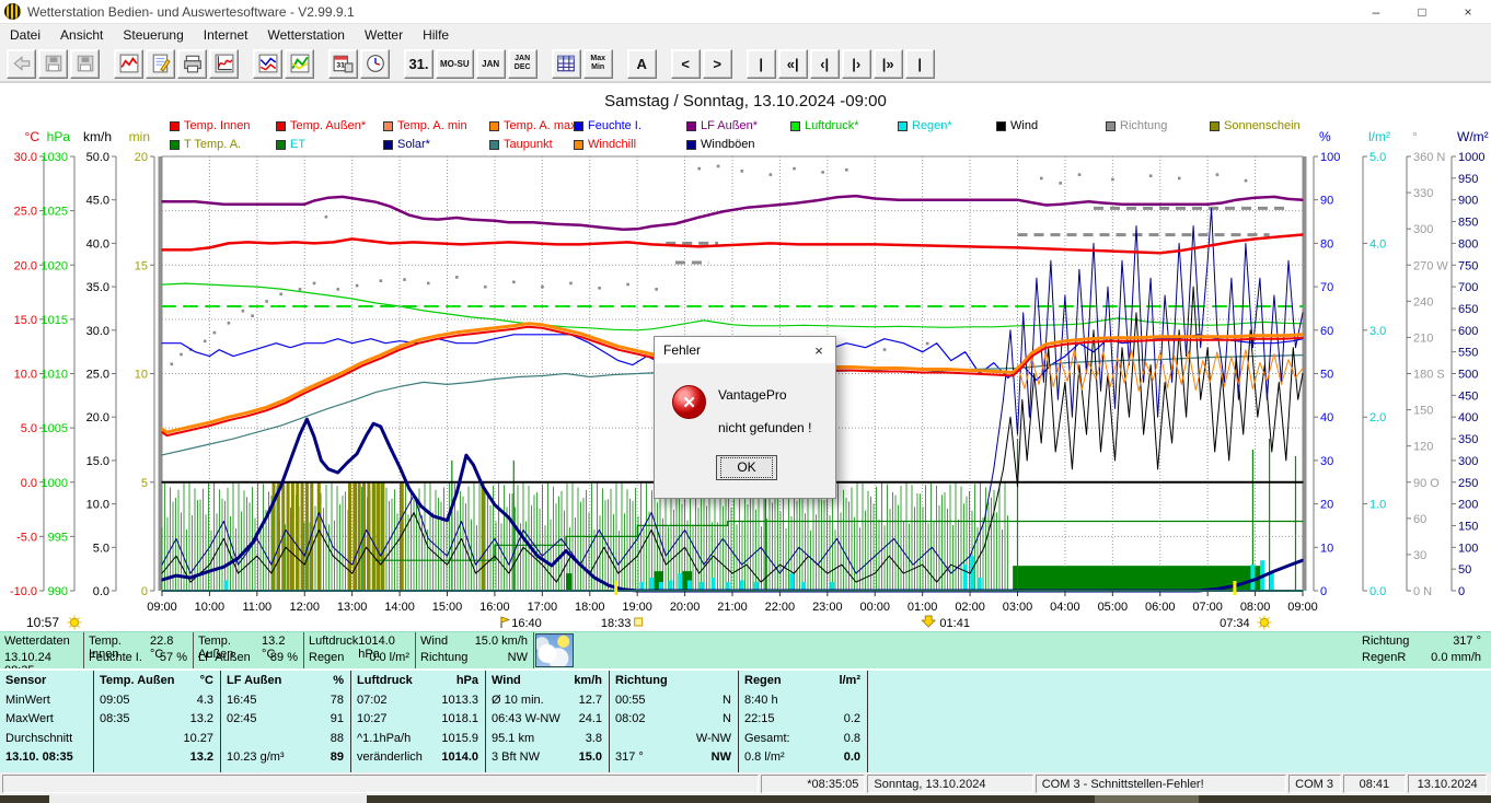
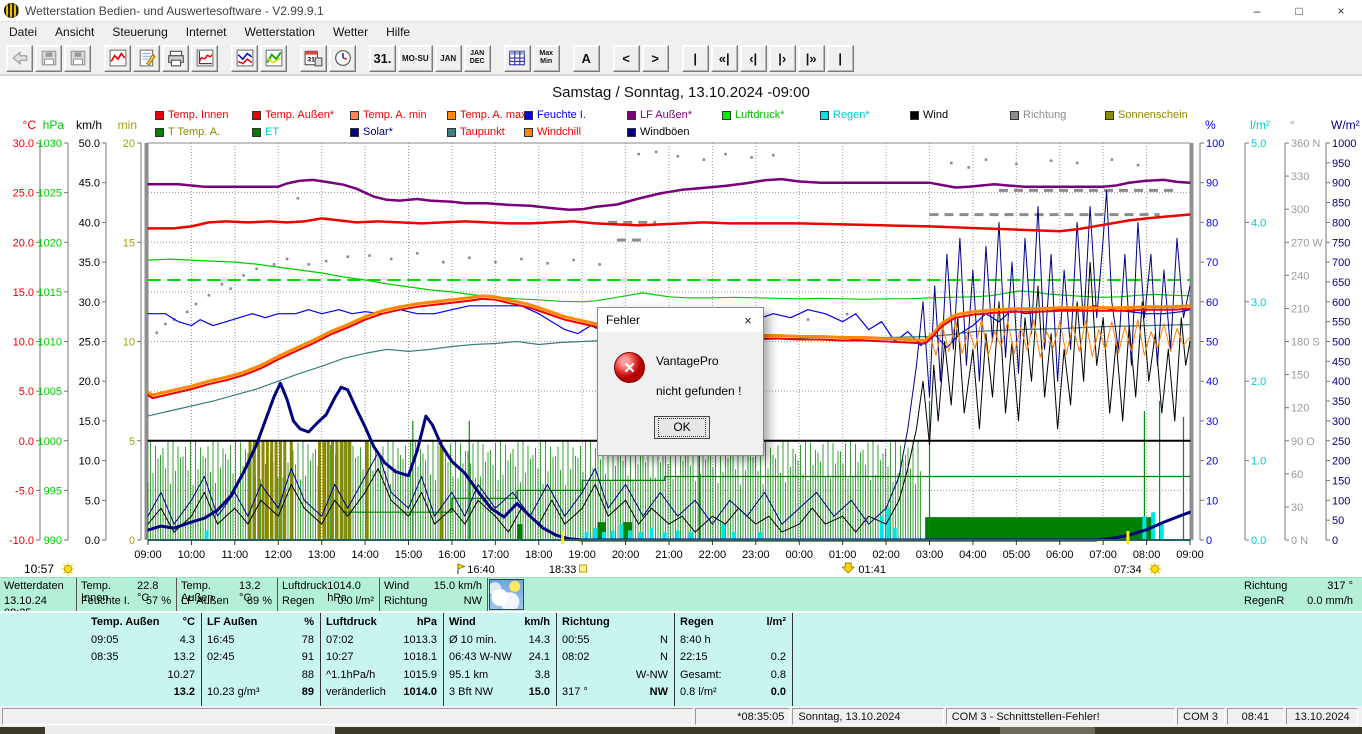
  Wetterstation Bedien- und Auswertesoftware - V2.99.9.1
  –
  □
  ×
  Datei
  Ansicht
  Steuerung
  Internet
  Wetterstation
  Wetter
  Hilfe
  31.
  MO-SU
  JAN
  A
  <
  >
  |
  «|
  ‹|
  |›
  |»
  |
  °C
  30.0
  25.0
  20.0
  15.0
  10.0
  5.0
  0.0
  -5.0
  -10.0
  hPa
  1030
  1025
  1020
  1015
  1010
  1005
  1000
  995
  990
  km/h
  50.0
  45.0
  40.0
  35.0
  30.0
  25.0
  20.0
  15.0
  10.0
  5.0
  0.0
  min
  20
  15
  10
  5
  0
  %
  100
  90
  80
  70
  60
  50
  40
  30
  20
  10
  0
  l/m²
  5.0
  4.0
  3.0
  2.0
  1.0
  0.0
  °
  360 N
  330
  300
  270 W
  240
  210
  180 S
  150
  120
  90 O
  60
  30
  0 N
  W/m²
  1000
  950
  900
  850
  800
  750
  700
  650
  600
  550
  500
  450
  400
  350
  300
  250
  200
  150
  100
  50
  0
  09:00
  10:00
  11:00
  12:00
  13:00
  14:00
  15:00
  16:00
  17:00
  18:00
  19:00
  20:00
  21:00
  22:00
  23:00
  00:00
  01:00
  02:00
  03:00
  04:00
  05:00
  06:00
  07:00
  08:00
  09:00
  16:40
  18:33
  01:41
  07:34
  10:57
  Samstag / Sonntag, 13.10.2024 -09:00
  Temp. Innen
  Temp. Außen*
  Temp. A. min
  Temp. A. ma
  Feuchte I.
  LF Außen*
  Luftdruck*
  Regen*
  Wind
  Richtung
  Sonnenschein
  T Temp. A.
  ET
  Solar*
  Taupunkt
  Windchill
  Windböen
  Wetterdaten
  Temp. Innen
  22.8 °C
  Feuchte I.
  57 %
  Temp. Außen
  13.2 °C
  LF Außen
  89 %
  Luftdruck
  1014.0 hPa
  Regen
  0.0 l/m²
  Wind
  15.0 km/h
  Richtung
  NW
  Richtung
  317 °
  RegenR
  0.0 mm/h
- Sensor
- MinWert
- MaxWert
- Durchschnitt
- 13.10. 08:35
  Temp. Außen
  °C
  09:05
  4.3
  08:35
  13.2
  10.27
  13.2
  LF Außen
  %
  16:45
  78
  02:45
  91
  88
  10.23 g/m³
  89
  Luftdruck
  hPa
  07:02
  1013.3
  10:27
  1018.1
  ^1.1hPa/h
  1015.9
  veränderlich
  1014.0
  Wind
  km/h
  Ø 10 min.
- 12.7
+ 14.3
  06:43 W-NW
  24.1
  95.1 km
  3.8
  3 Bft NW
  15.0
  Richtung
  00:55
  N
  08:02
  N
  W-NW
  317 °
  NW
  Regen
  l/m²
  8:40 h
  22:15
  0.2
  Gesamt:
  0.8
  0.8 l/m²
  0.0
  *08:35:05
  Sonntag, 13.10.2024
  COM 3 - Schnittstellen-Fehler!
  COM 3
  08:41
  13.10.2024
  Fehler
  ×
  ✕
  VantagePro
  nicht gefunden !
  OK
